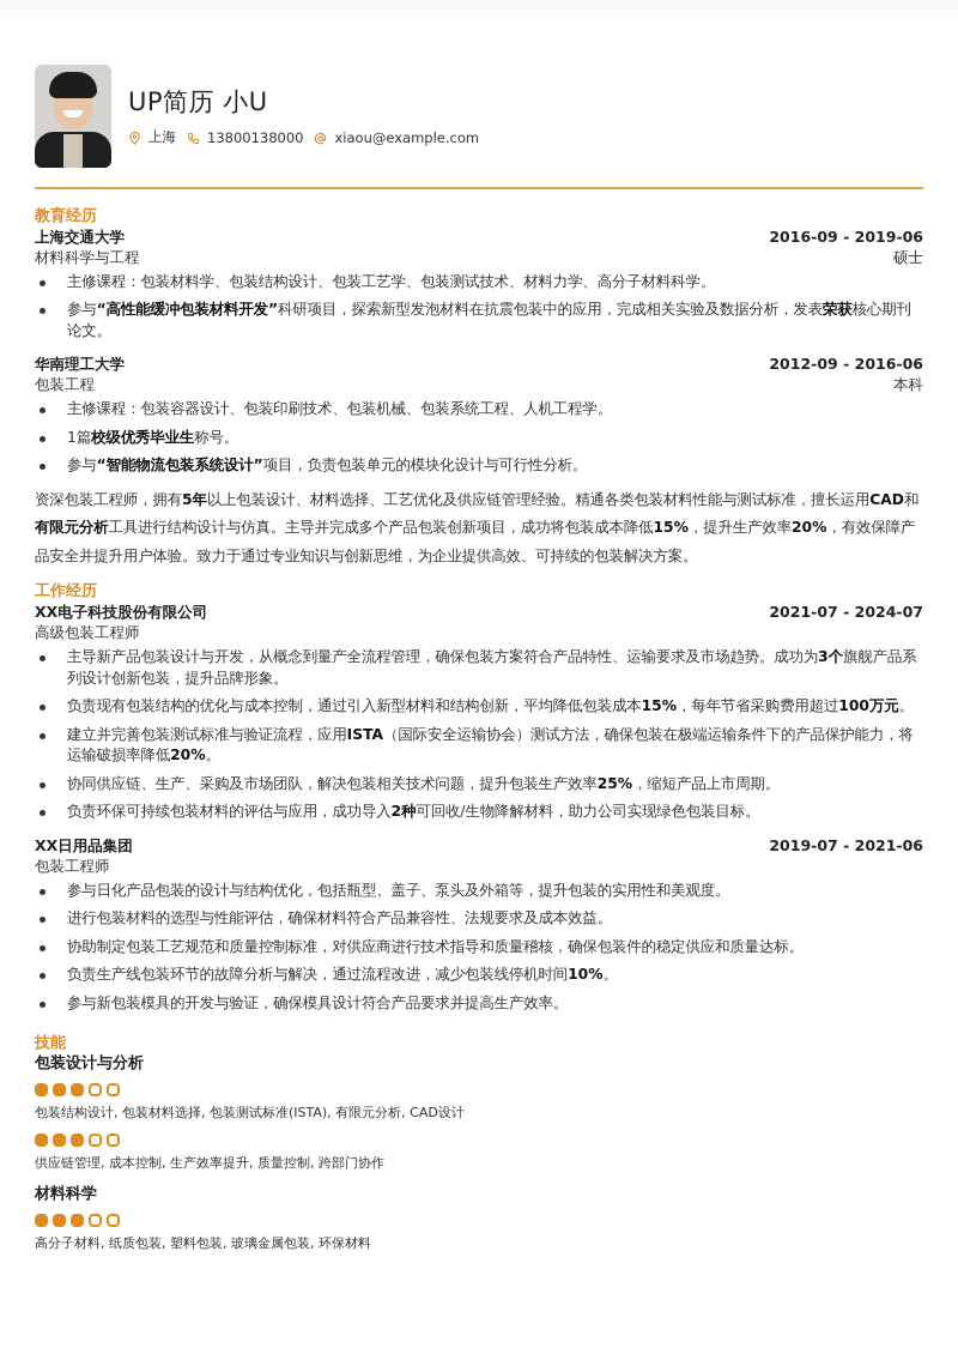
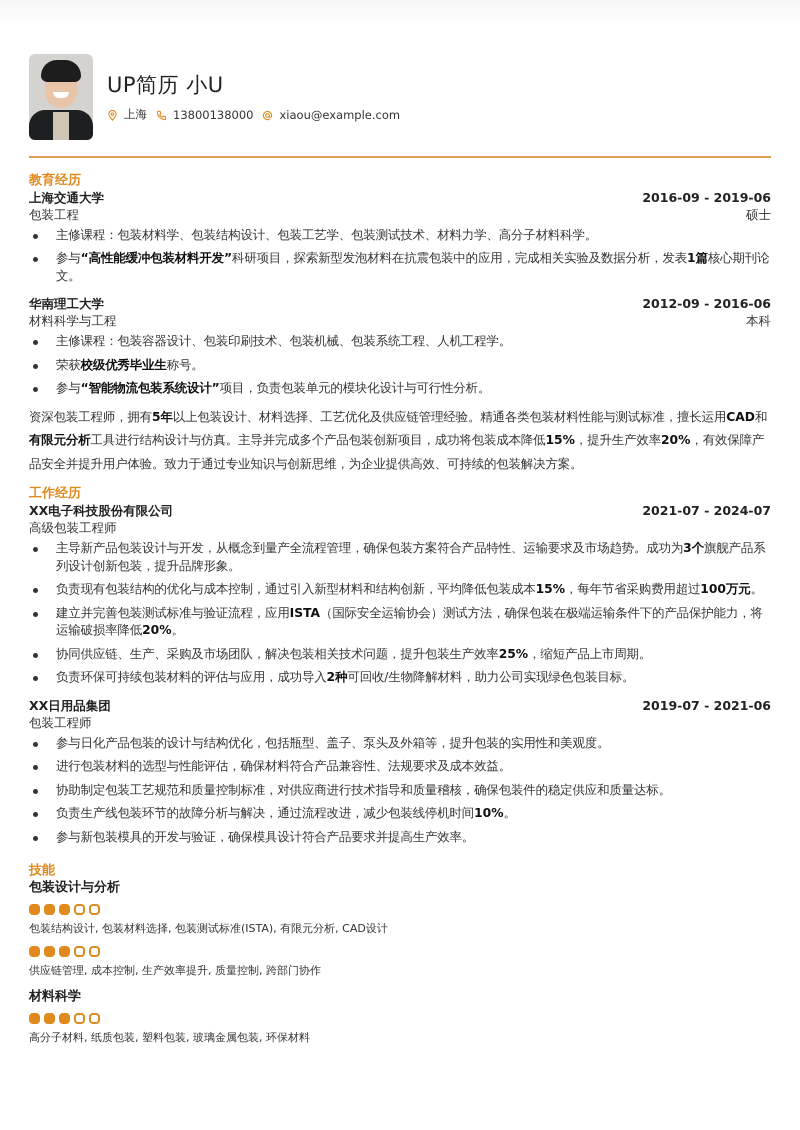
  UP简历 小U
  上海
  13800138000
  xiaou@example.com
  教育经历
  上海交通大学
  2016-09 - 2019-06
- 材料科学与工程
+ 包装工程
  硕士
  主修课程：包装材料学、包装结构设计、包装工艺学、包装测试技术、材料力学、高分子材料科学。
- 参与“高性能缓冲包装材料开发”科研项目，探索新型发泡材料在抗震包装中的应用，完成相关实验及数据分析，发表荣获核心期刊论文。
+ 参与“高性能缓冲包装材料开发”科研项目，探索新型发泡材料在抗震包装中的应用，完成相关实验及数据分析，发表1篇核心期刊论文。
  华南理工大学
  2012-09 - 2016-06
- 包装工程
+ 材料科学与工程
  本科
  主修课程：包装容器设计、包装印刷技术、包装机械、包装系统工程、人机工程学。
- 1篇校级优秀毕业生称号。
+ 荣获校级优秀毕业生称号。
  参与“智能物流包装系统设计”项目，负责包装单元的模块化设计与可行性分析。
  资深包装工程师，拥有5年以上包装设计、材料选择、工艺优化及供应链管理经验。精通各类包装材料性能与测试标准，擅长运用CAD和有限元分析工具进行结构设计与仿真。主导并完成多个产品包装创新项目，成功将包装成本降低15%，提升生产效率20%，有效保障产品安全并提升用户体验。致力于通过专业知识与创新思维，为企业提供高效、可持续的包装解决方案。
  工作经历
  XX电子科技股份有限公司
  2021-07 - 2024-07
  高级包装工程师
  主导新产品包装设计与开发，从概念到量产全流程管理，确保包装方案符合产品特性、运输要求及市场趋势。成功为3个旗舰产品系列设计创新包装，提升品牌形象。
  负责现有包装结构的优化与成本控制，通过引入新型材料和结构创新，平均降低包装成本15%，每年节省采购费用超过100万元。
  建立并完善包装测试标准与验证流程，应用ISTA（国际安全运输协会）测试方法，确保包装在极端运输条件下的产品保护能力，将运输破损率降低20%。
  协同供应链、生产、采购及市场团队，解决包装相关技术问题，提升包装生产效率25%，缩短产品上市周期。
  负责环保可持续包装材料的评估与应用，成功导入2种可回收/生物降解材料，助力公司实现绿色包装目标。
  XX日用品集团
  2019-07 - 2021-06
  包装工程师
  参与日化产品包装的设计与结构优化，包括瓶型、盖子、泵头及外箱等，提升包装的实用性和美观度。
  进行包装材料的选型与性能评估，确保材料符合产品兼容性、法规要求及成本效益。
  协助制定包装工艺规范和质量控制标准，对供应商进行技术指导和质量稽核，确保包装件的稳定供应和质量达标。
  负责生产线包装环节的故障分析与解决，通过流程改进，减少包装线停机时间10%。
  参与新包装模具的开发与验证，确保模具设计符合产品要求并提高生产效率。
  技能
  包装设计与分析
  包装结构设计, 包装材料选择, 包装测试标准(ISTA), 有限元分析, CAD设计
  供应链管理, 成本控制, 生产效率提升, 质量控制, 跨部门协作
  材料科学
  高分子材料, 纸质包装, 塑料包装, 玻璃金属包装, 环保材料
